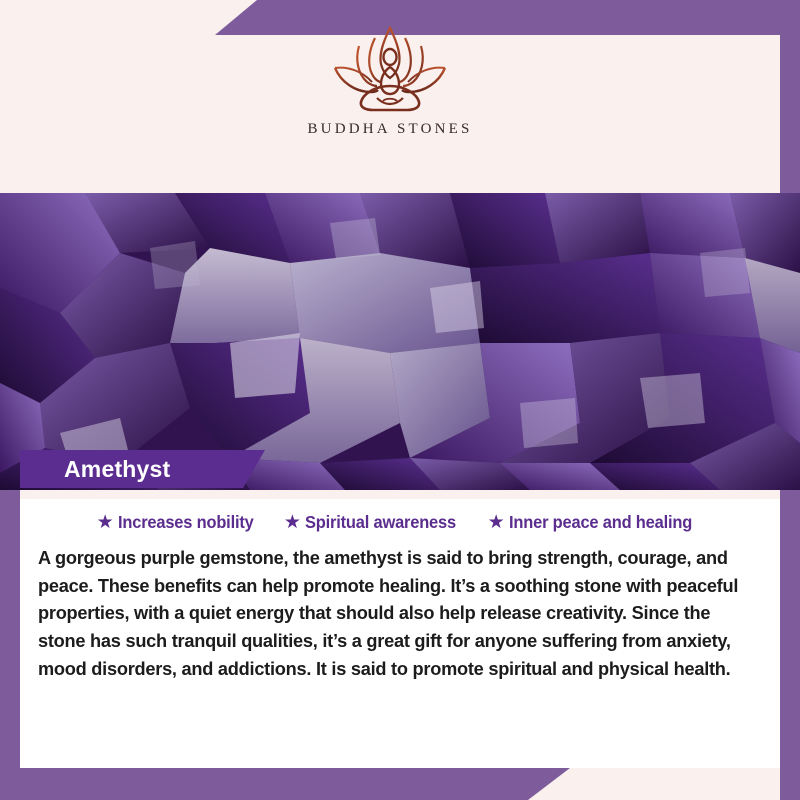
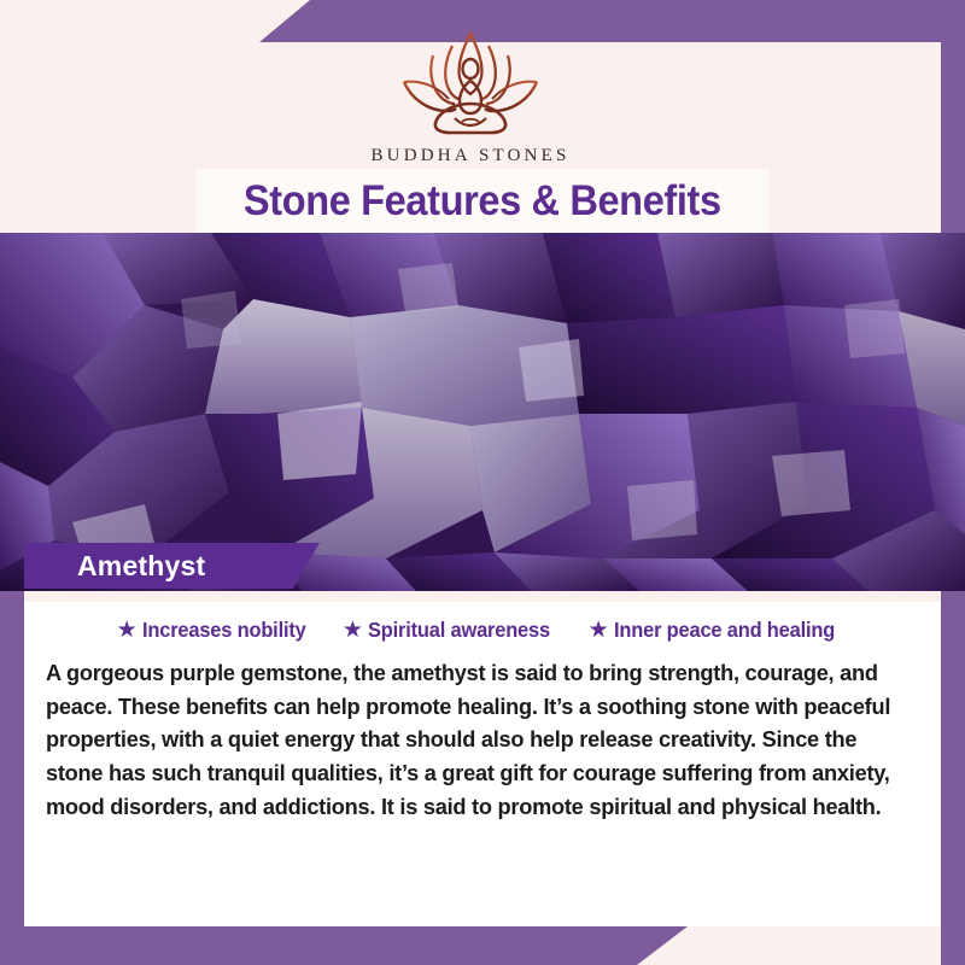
  BUDDHA STONES
+ Stone Features & Benefits
  Amethyst
  ★
  Increases nobility
  ★
  Spiritual awareness
  ★
  Inner peace and healing
- A gorgeous purple gemstone, the amethyst is said to bring strength, courage, and peace. These benefits can help promote healing. It’s a soothing stone with peaceful properties, with a quiet energy that should also help release creativity. Since the stone has such tranquil qualities, it’s a great gift for anyone suffering from anxiety, mood disorders, and addictions. It is said to promote spiritual and physical health.
+ A gorgeous purple gemstone, the amethyst is said to bring strength, courage, and peace. These benefits can help promote healing. It’s a soothing stone with peaceful properties, with a quiet energy that should also help release creativity. Since the stone has such tranquil qualities, it’s a great gift for courage suffering from anxiety, mood disorders, and addictions. It is said to promote spiritual and physical health.
